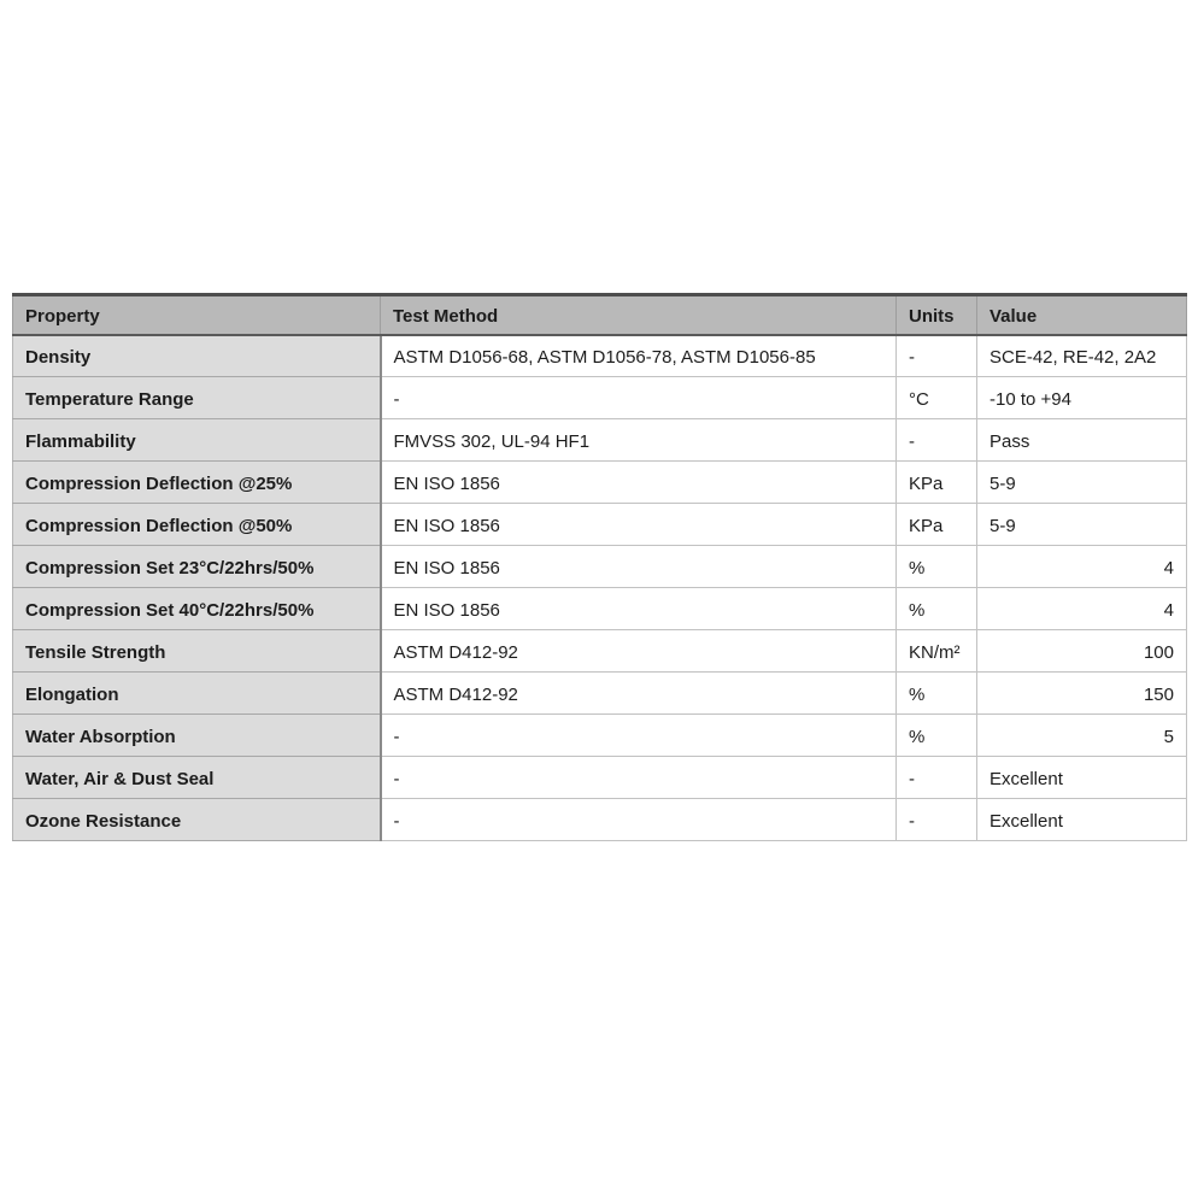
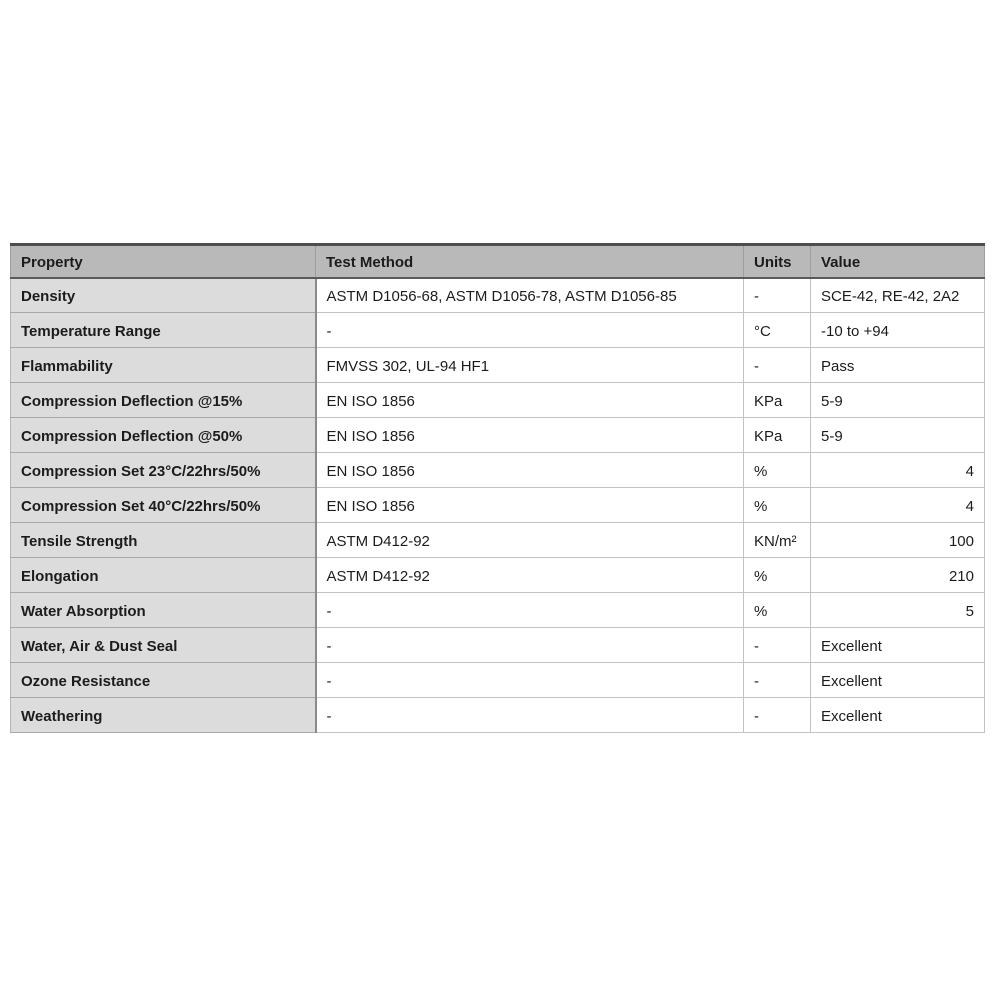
  Property	Test Method	Units	Value
  Density	ASTM D1056-68, ASTM D1056-78, ASTM D1056-85	-	SCE-42, RE-42, 2A2
  Temperature Range	-	°C	-10 to +94
  Flammability	FMVSS 302, UL-94 HF1	-	Pass
- Compression Deflection @25%	EN ISO 1856	KPa	5-9
+ Compression Deflection @15%	EN ISO 1856	KPa	5-9
  Compression Deflection @50%	EN ISO 1856	KPa	5-9
  Compression Set 23°C/22hrs/50%	EN ISO 1856	%	4
  Compression Set 40°C/22hrs/50%	EN ISO 1856	%	4
  Tensile Strength	ASTM D412-92	KN/m²	100
- Elongation	ASTM D412-92	%	150
+ Elongation	ASTM D412-92	%	210
  Water Absorption	-	%	5
  Water, Air & Dust Seal	-	-	Excellent
  Ozone Resistance	-	-	Excellent
+ Weathering	-	-	Excellent
